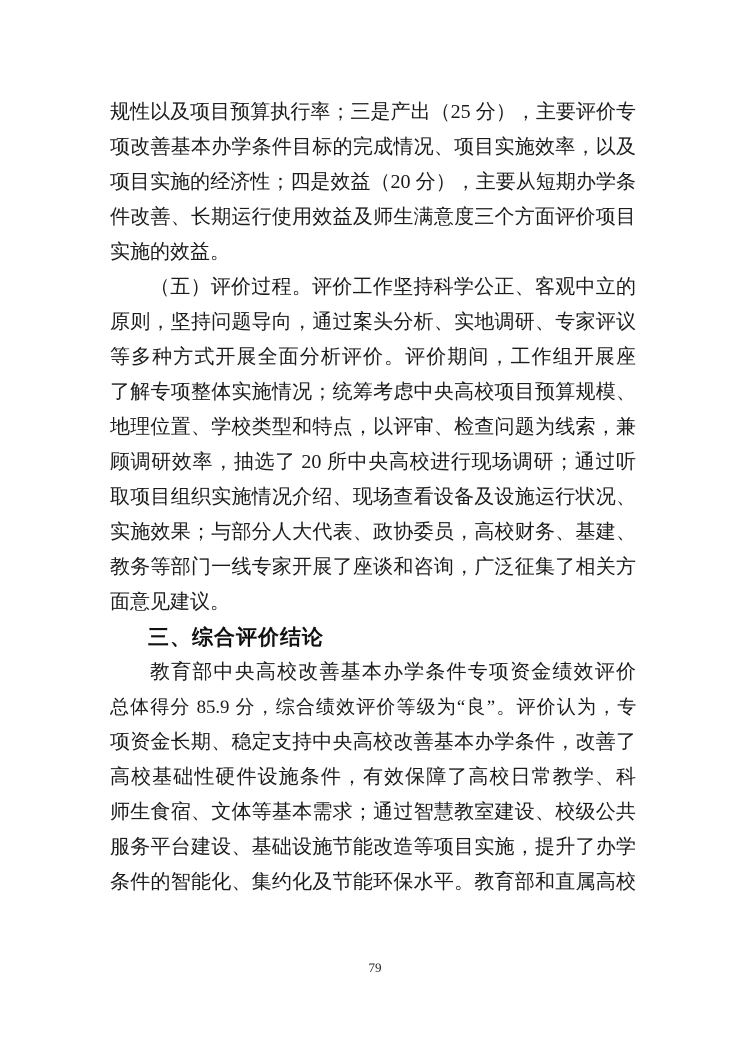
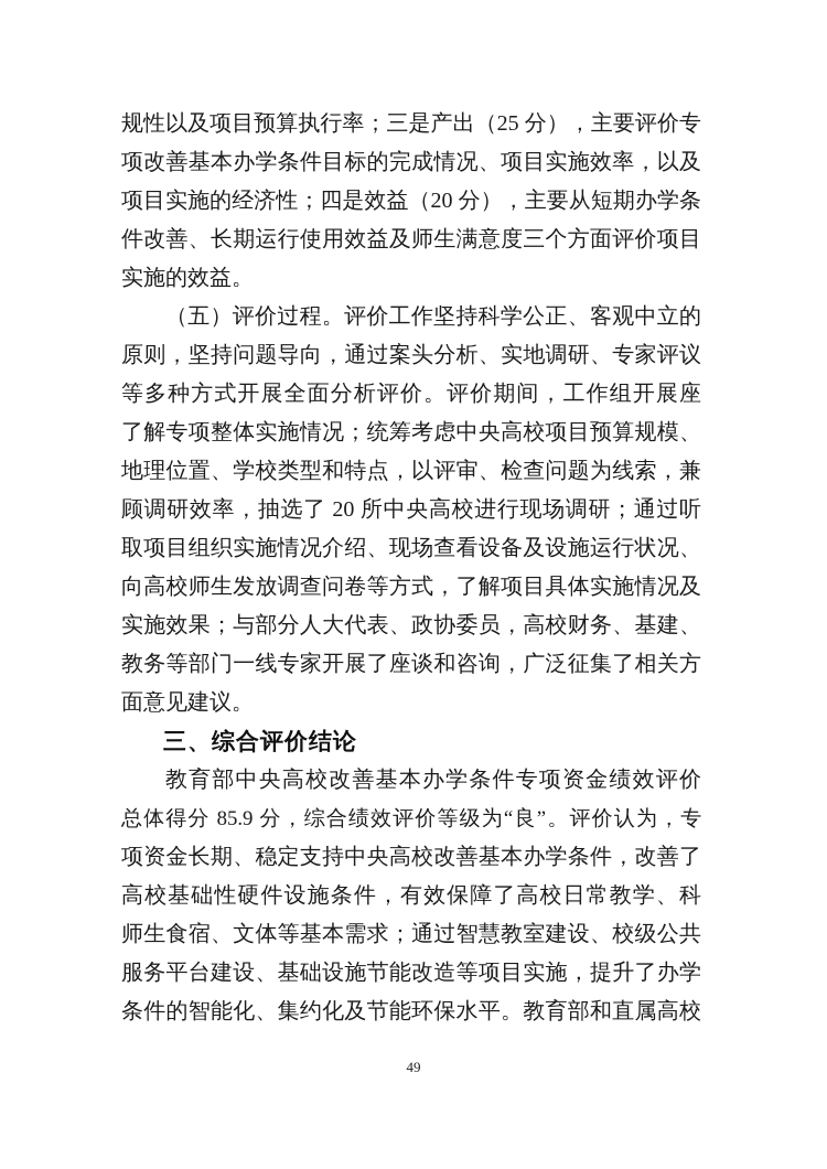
  规性以及项目预算执行率；三是产出（25 分），主要评价专
  项改善基本办学条件目标的完成情况、项目实施效率，以及
  项目实施的经济性；四是效益（20 分），主要从短期办学条
  件改善、长期运行使用效益及师生满意度三个方面评价项目
  实施的效益。
  （五）评价过程。评价工作坚持科学公正、客观中立的
  原则，坚持问题导向，通过案头分析、实地调研、专家评议
  等多种方式开展全面分析评价。评价期间，工作组开展座
  了解专项整体实施情况；统筹考虑中央高校项目预算规模、
  地理位置、学校类型和特点，以评审、检查问题为线索，兼
  顾调研效率，抽选了 20 所中央高校进行现场调研；通过听
  取项目组织实施情况介绍、现场查看设备及设施运行状况、
+ 向高校师生发放调查问卷等方式，了解项目具体实施情况及
  实施效果；与部分人大代表、政协委员，高校财务、基建、
  教务等部门一线专家开展了座谈和咨询，广泛征集了相关方
  面意见建议。
  三、综合评价结论
  教育部中央高校改善基本办学条件专项资金绩效评价
  总体得分 85.9 分，综合绩效评价等级为“良”。评价认为，专
  项资金长期、稳定支持中央高校改善基本办学条件，改善了
  高校基础性硬件设施条件，有效保障了高校日常教学、科
  师生食宿、文体等基本需求；通过智慧教室建设、校级公共
  服务平台建设、基础设施节能改造等项目实施，提升了办学
  条件的智能化、集约化及节能环保水平。教育部和直属高校
- 79
+ 49
